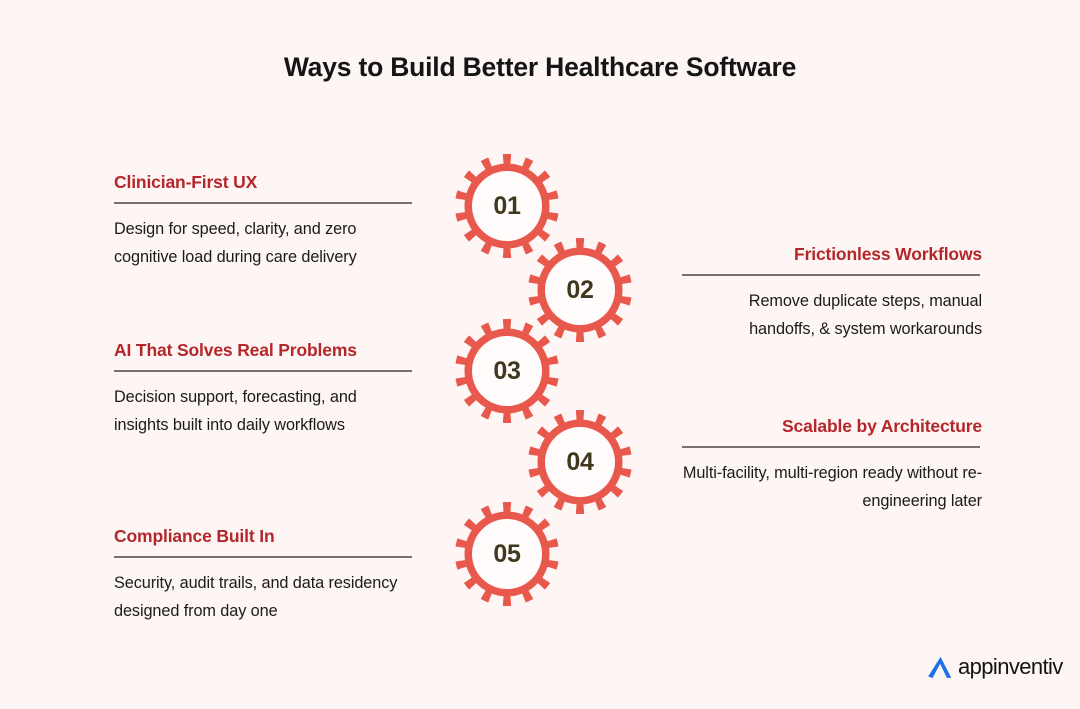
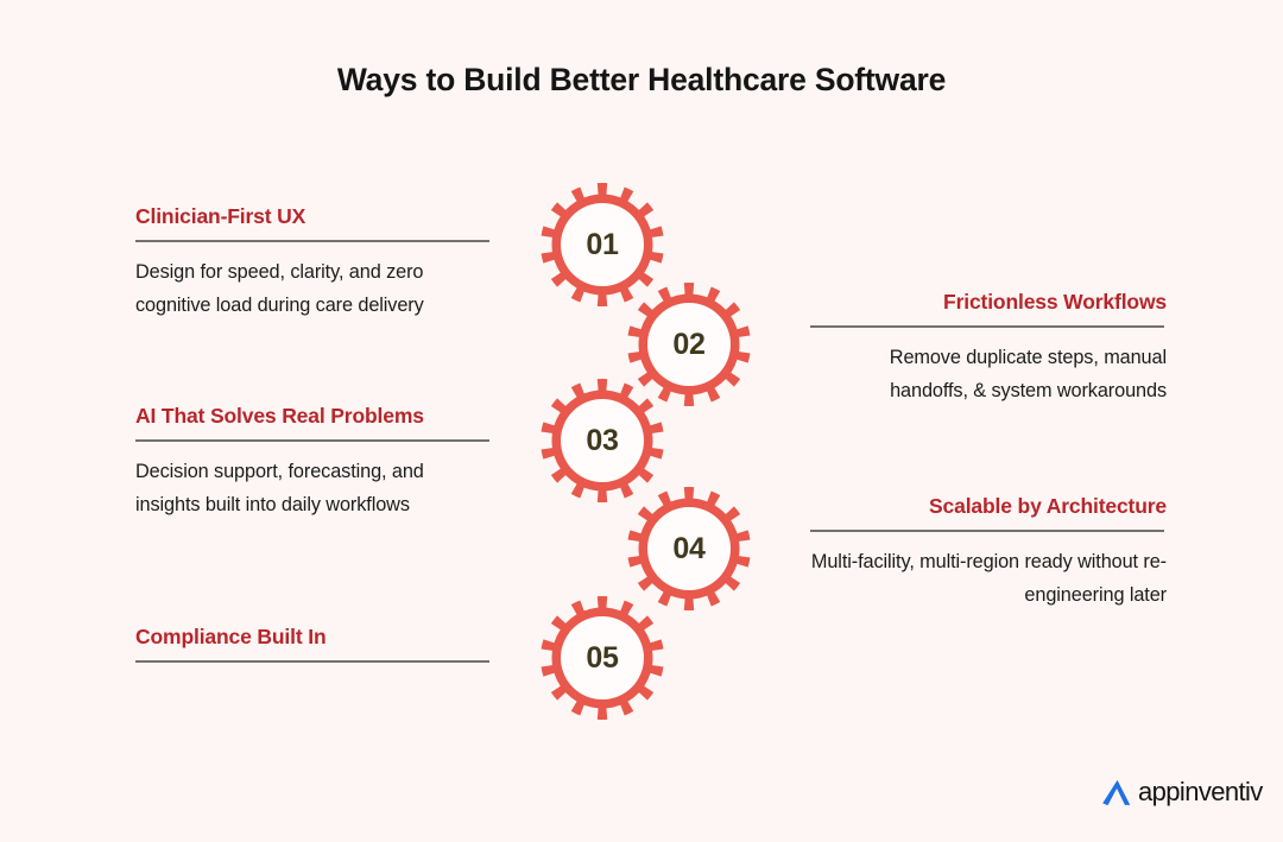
  Ways to Build Better Healthcare Software
  Clinician-First UX
  Design for speed, clarity, and zero cognitive load during care delivery
  AI That Solves Real Problems
  Decision support, forecasting, and insights built into daily workflows
  Compliance Built In
- Security, audit trails, and data residency designed from day one
  Frictionless Workflows
  Remove duplicate steps, manual handoffs, & system workarounds
  Scalable by Architecture
  Multi-facility, multi-region ready without re-engineering later
  01
  02
  03
  04
  05
  appinventiv
